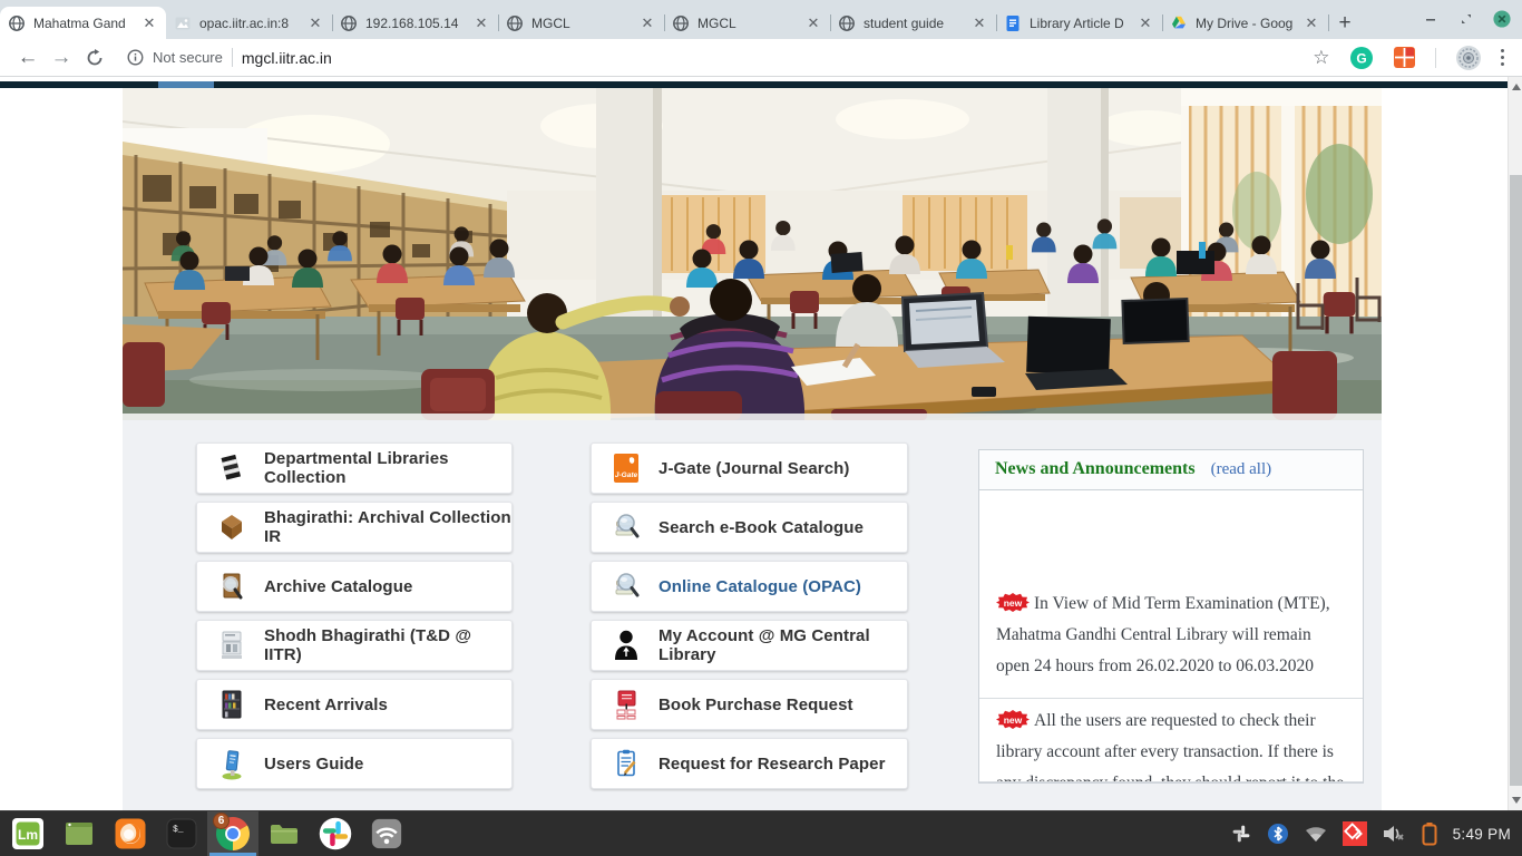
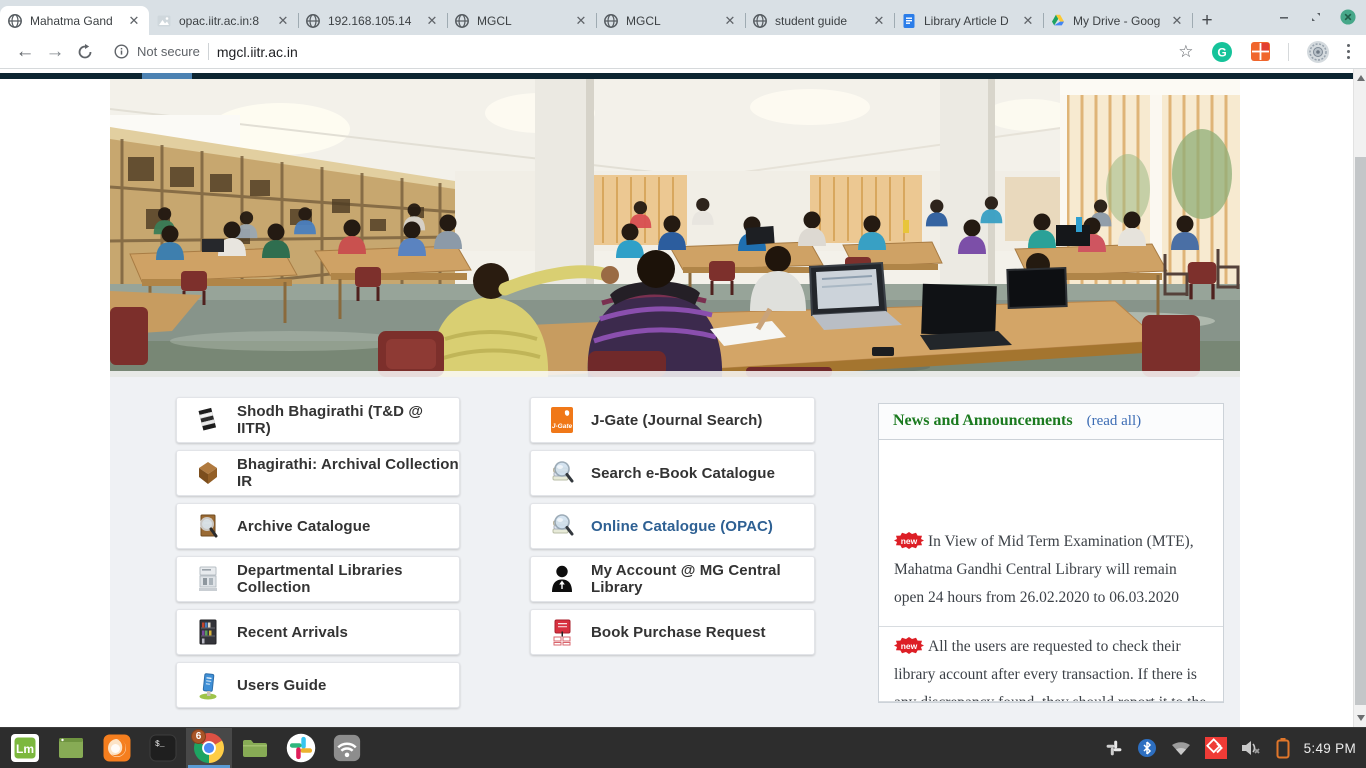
  Mahatma Gand
  ✕
  opac.iitr.ac.in:8
  ✕
  192.168.105.14
  ✕
  MGCL
  ✕
  MGCL
  ✕
  student guide
  ✕
  Library Article D
  ✕
  My Drive - Goog
  ✕
  +
  ←
  →
  Not secure
  mgcl.iitr.ac.in
  ☆
  G
- Departmental Libraries Collection
+ Shodh Bhagirathi (T&D @ IITR)
  Bhagirathi: Archival Collection IR
  Archive Catalogue
- Shodh Bhagirathi (T&D @ IITR)
+ Departmental Libraries Collection
  Recent Arrivals
  Users Guide
  J-Gate (Journal Search)
  Search e-Book Catalogue
  Online Catalogue (OPAC)
  My Account @ MG Central Library
  Book Purchase Request
- Request for Research Paper
  News and Announcements
  (read all)
  new
  In View of Mid Term Examination (MTE), Mahatma Gandhi Central Library will remain open 24 hours from 26.02.2020 to 06.03.2020
  new
  Lm
  $_
  6
  5:49 PM
